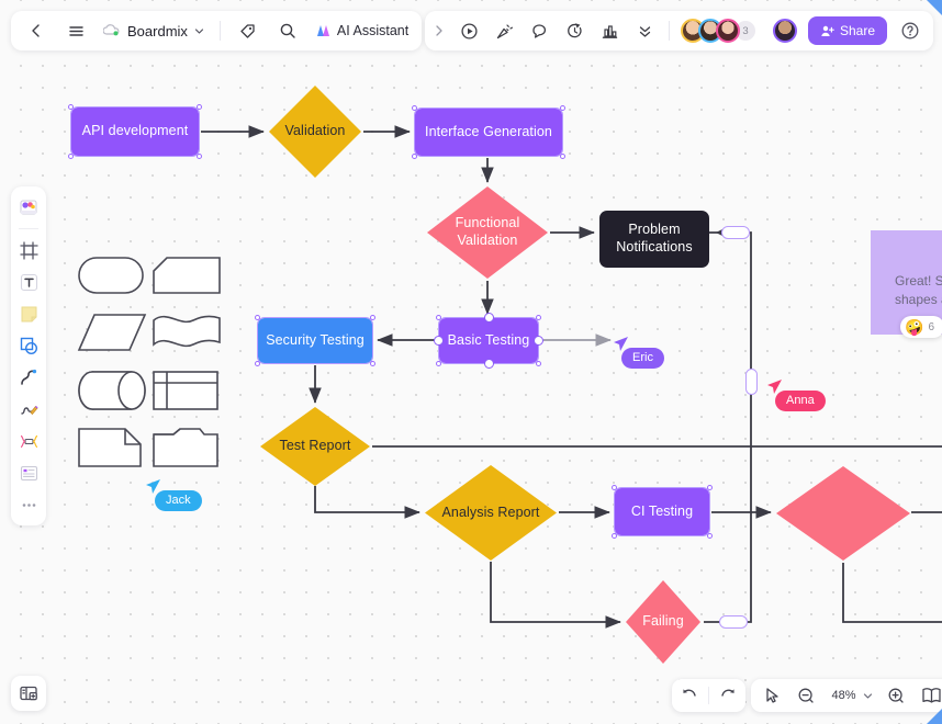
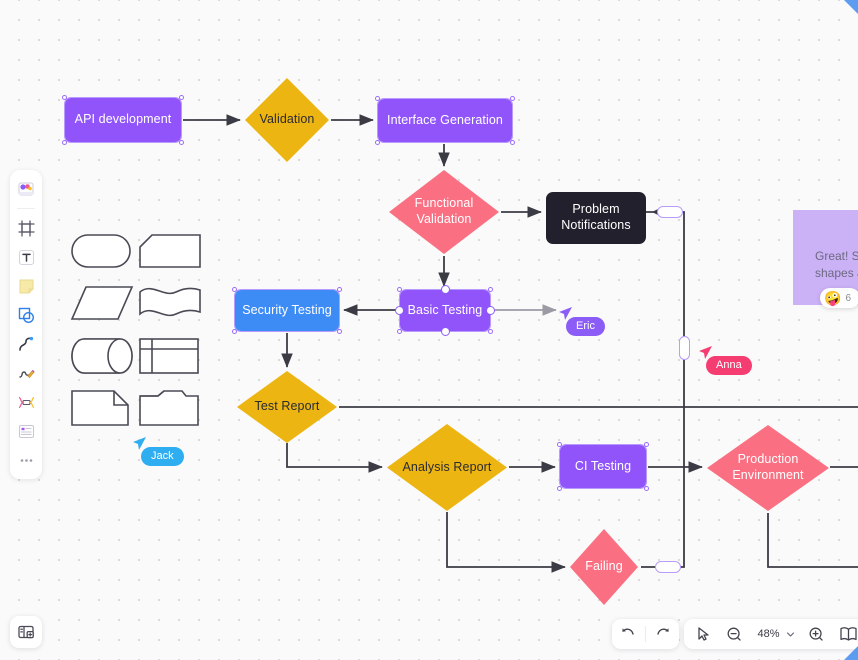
  API development
  Validation
  Interface Generation
  Functional Validation
  Problem Notifications
  Security Testing
  Basic Testing
  Test Report
  Analysis Report
  CI Testing
  Failing
+ Production Environment
  Great! S
  🤪
  6
  Jack
  Eric
  Anna
- Boardmix
- AI Assistant
- 3
- Share
  48%
